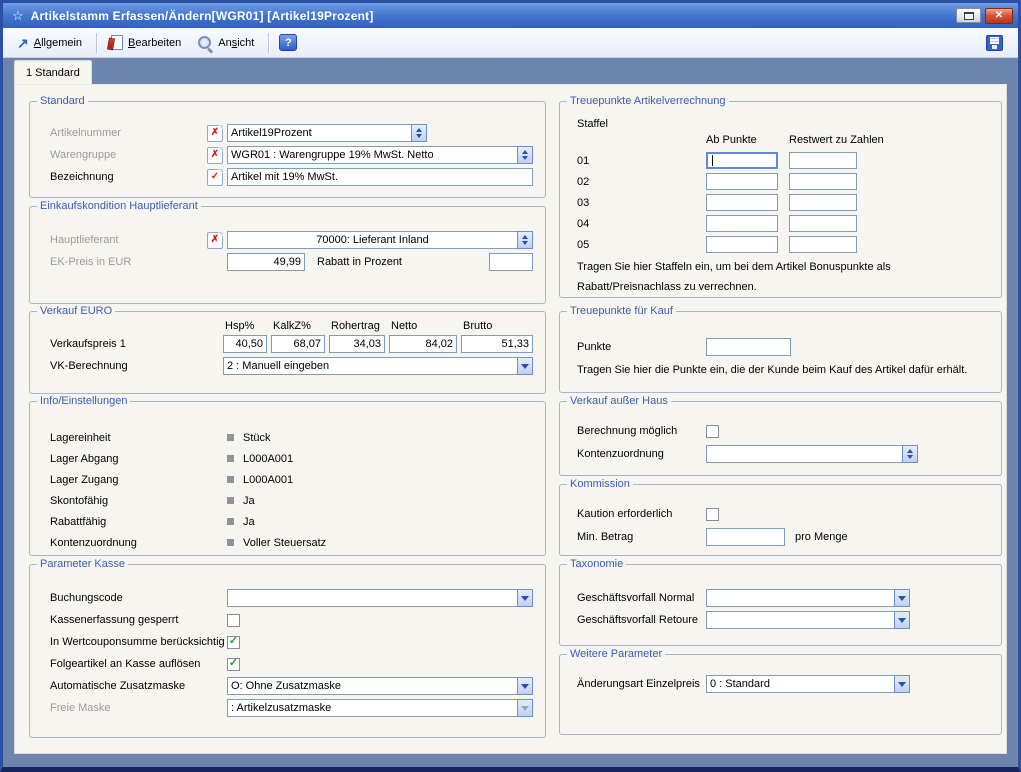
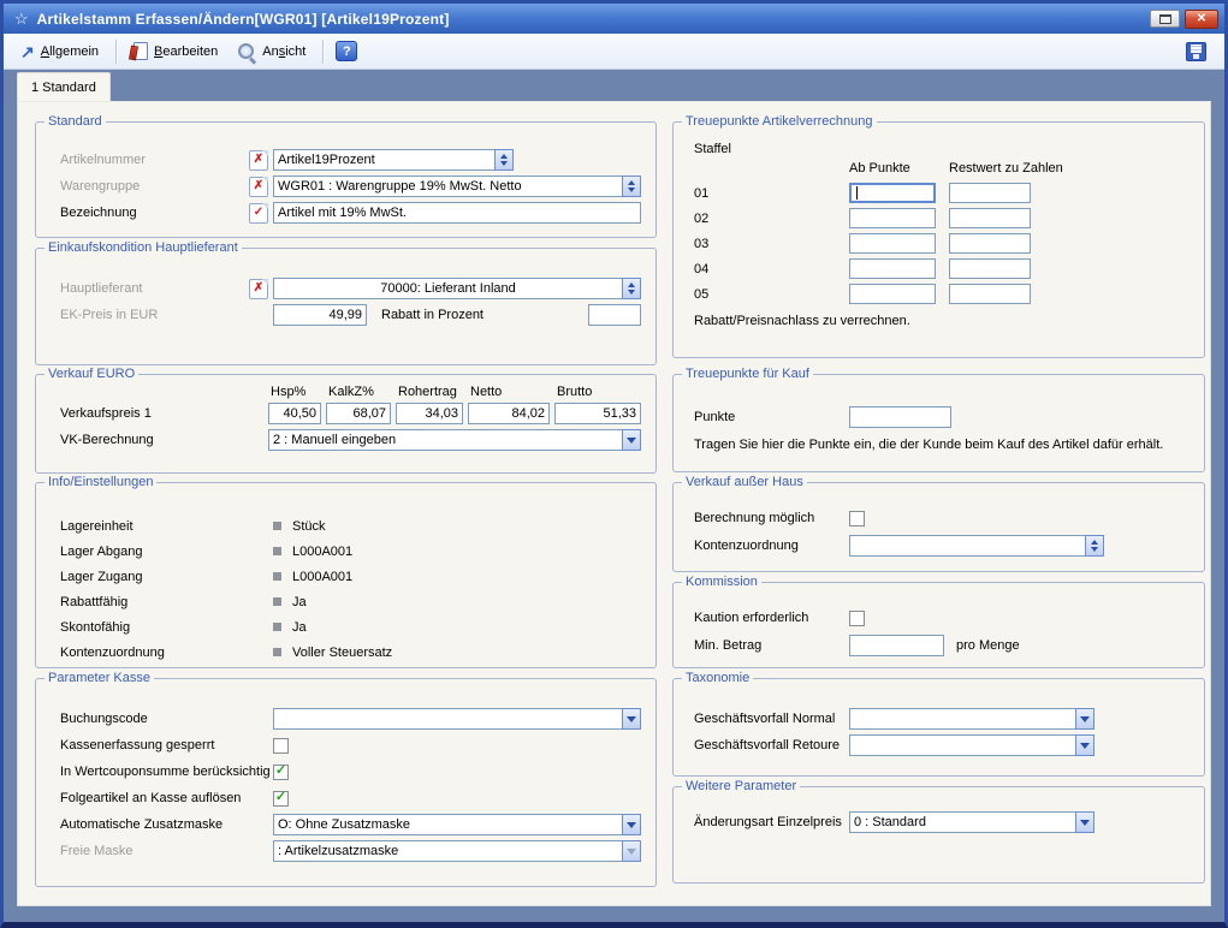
  ☆
  Artikelstamm Erfassen/Ändern[WGR01] [Artikel19Prozent]
  ✕
  ↗
  Allgemein
  Bearbeiten
  Ansicht
  ?
  1 Standard
  Standard
  Artikelnummer
  ✗
  Artikel19Prozent
  Warengruppe
  ✗
  WGR01 : Warengruppe 19% MwSt. Netto
  Bezeichnung
  ✓
  Artikel mit 19% MwSt.
  Einkaufskondition Hauptlieferant
  Hauptlieferant
  ✗
  70000: Lieferant Inland
  EK-Preis in EUR
  49,99
  Rabatt in Prozent
  Verkauf EURO
  Hsp%
  KalkZ%
  Rohertrag
  Netto
  Brutto
  Verkaufspreis 1
  40,50
  68,07
  34,03
  84,02
  51,33
  VK-Berechnung
  2 : Manuell eingeben
  Info/Einstellungen
  Lagereinheit
  Stück
  Lager Abgang
  L000A001
  Lager Zugang
  L000A001
- Skontofähig
+ Rabattfähig
  Ja
- Rabattfähig
+ Skontofähig
  Ja
  Kontenzuordnung
  Voller Steuersatz
  Parameter Kasse
  Buchungscode
  Kassenerfassung gesperrt
  In Wertcouponsumme berücksichtig
  ✓
  Folgeartikel an Kasse auflösen
  ✓
  Automatische Zusatzmaske
  O: Ohne Zusatzmaske
  Freie Maske
  : Artikelzusatzmaske
  Treuepunkte Artikelverrechnung
  Staffel
  Ab Punkte
  Restwert zu Zahlen
  01
  02
  03
  04
  05
- Tragen Sie hier Staffeln ein, um bei dem Artikel Bonuspunkte als
  Rabatt/Preisnachlass zu verrechnen.
  Treuepunkte für Kauf
  Punkte
  Tragen Sie hier die Punkte ein, die der Kunde beim Kauf des Artikel dafür erhält.
  Verkauf außer Haus
  Berechnung möglich
  Kontenzuordnung
  Kommission
  Kaution erforderlich
  Min. Betrag
  pro Menge
  Taxonomie
  Geschäftsvorfall Normal
  Geschäftsvorfall Retoure
  Weitere Parameter
  Änderungsart Einzelpreis
  0 : Standard
